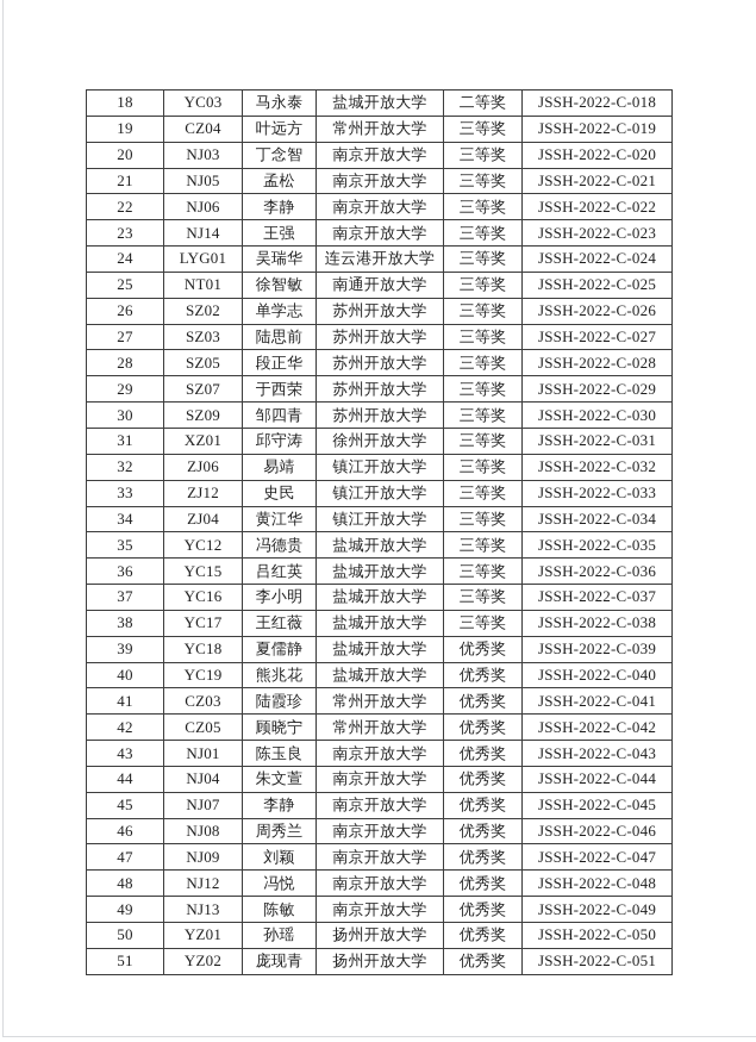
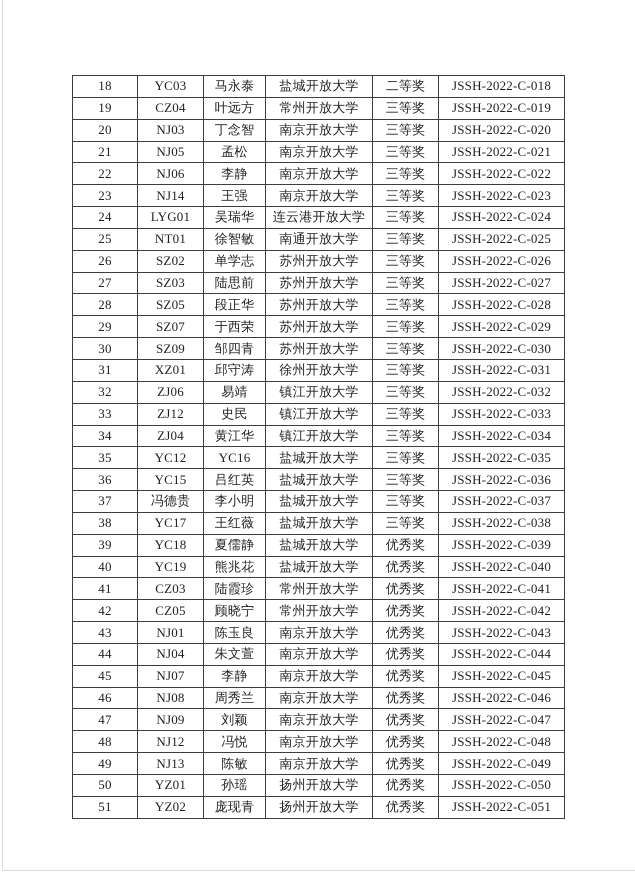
  18	YC03	马永泰	盐城开放大学	二等奖	JSSH-2022-C-018
  19	CZ04	叶远方	常州开放大学	三等奖	JSSH-2022-C-019
  20	NJ03	丁念智	南京开放大学	三等奖	JSSH-2022-C-020
  21	NJ05	孟松	南京开放大学	三等奖	JSSH-2022-C-021
  22	NJ06	李静	南京开放大学	三等奖	JSSH-2022-C-022
  23	NJ14	王强	南京开放大学	三等奖	JSSH-2022-C-023
  24	LYG01	吴瑞华	连云港开放大学	三等奖	JSSH-2022-C-024
  25	NT01	徐智敏	南通开放大学	三等奖	JSSH-2022-C-025
  26	SZ02	单学志	苏州开放大学	三等奖	JSSH-2022-C-026
  27	SZ03	陆思前	苏州开放大学	三等奖	JSSH-2022-C-027
  28	SZ05	段正华	苏州开放大学	三等奖	JSSH-2022-C-028
  29	SZ07	于西荣	苏州开放大学	三等奖	JSSH-2022-C-029
  30	SZ09	邹四青	苏州开放大学	三等奖	JSSH-2022-C-030
  31	XZ01	邱守涛	徐州开放大学	三等奖	JSSH-2022-C-031
  32	ZJ06	易靖	镇江开放大学	三等奖	JSSH-2022-C-032
  33	ZJ12	史民	镇江开放大学	三等奖	JSSH-2022-C-033
  34	ZJ04	黄江华	镇江开放大学	三等奖	JSSH-2022-C-034
- 35	YC12	冯德贵	盐城开放大学	三等奖	JSSH-2022-C-035
+ 35	YC12	YC16	盐城开放大学	三等奖	JSSH-2022-C-035
  36	YC15	吕红英	盐城开放大学	三等奖	JSSH-2022-C-036
- 37	YC16	李小明	盐城开放大学	三等奖	JSSH-2022-C-037
+ 37	冯德贵	李小明	盐城开放大学	三等奖	JSSH-2022-C-037
  38	YC17	王红薇	盐城开放大学	三等奖	JSSH-2022-C-038
  39	YC18	夏儒静	盐城开放大学	优秀奖	JSSH-2022-C-039
  40	YC19	熊兆花	盐城开放大学	优秀奖	JSSH-2022-C-040
  41	CZ03	陆霞珍	常州开放大学	优秀奖	JSSH-2022-C-041
  42	CZ05	顾晓宁	常州开放大学	优秀奖	JSSH-2022-C-042
  43	NJ01	陈玉良	南京开放大学	优秀奖	JSSH-2022-C-043
  44	NJ04	朱文萱	南京开放大学	优秀奖	JSSH-2022-C-044
  45	NJ07	李静	南京开放大学	优秀奖	JSSH-2022-C-045
  46	NJ08	周秀兰	南京开放大学	优秀奖	JSSH-2022-C-046
  47	NJ09	刘颖	南京开放大学	优秀奖	JSSH-2022-C-047
  48	NJ12	冯悦	南京开放大学	优秀奖	JSSH-2022-C-048
  49	NJ13	陈敏	南京开放大学	优秀奖	JSSH-2022-C-049
  50	YZ01	孙瑶	扬州开放大学	优秀奖	JSSH-2022-C-050
  51	YZ02	庞现青	扬州开放大学	优秀奖	JSSH-2022-C-051
